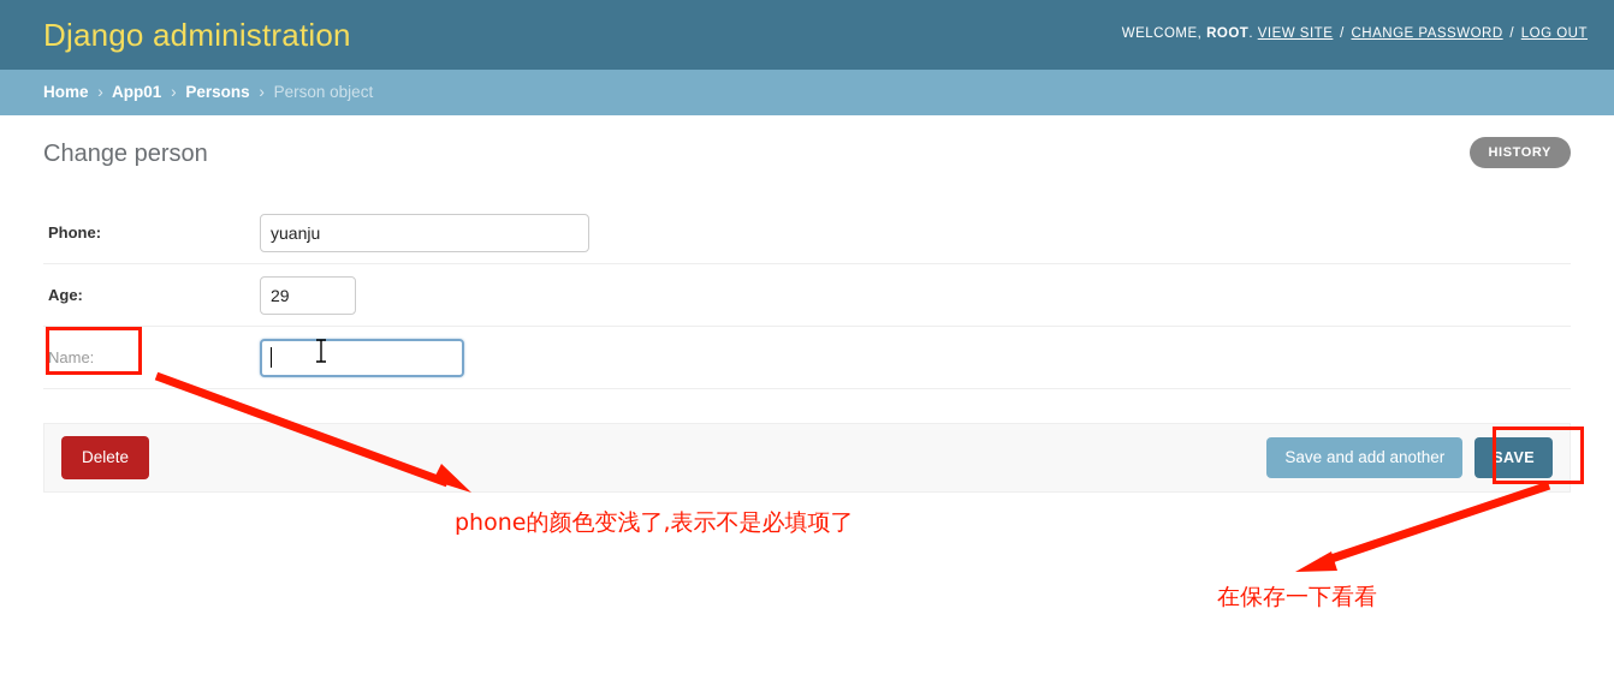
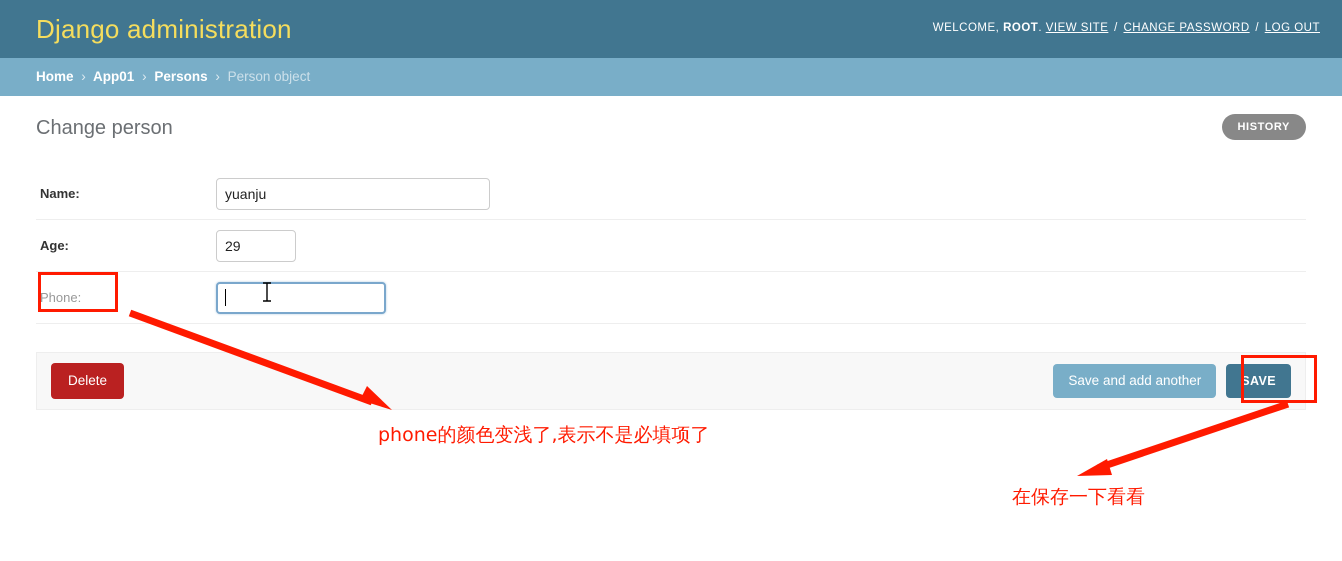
  Django administration
  WELCOME, ROOT. VIEW SITE / CHANGE PASSWORD / LOG OUT
  Home › App01 › Persons › Person object
  Change person
  HISTORY
- Phone:
+ Name:
  yuanju
  Age:
  29
- Name:
+ Phone:
  Delete
  Save and add another
  SAVE
  phone的颜色变浅了,表示不是必填项了
  在保存一下看看
